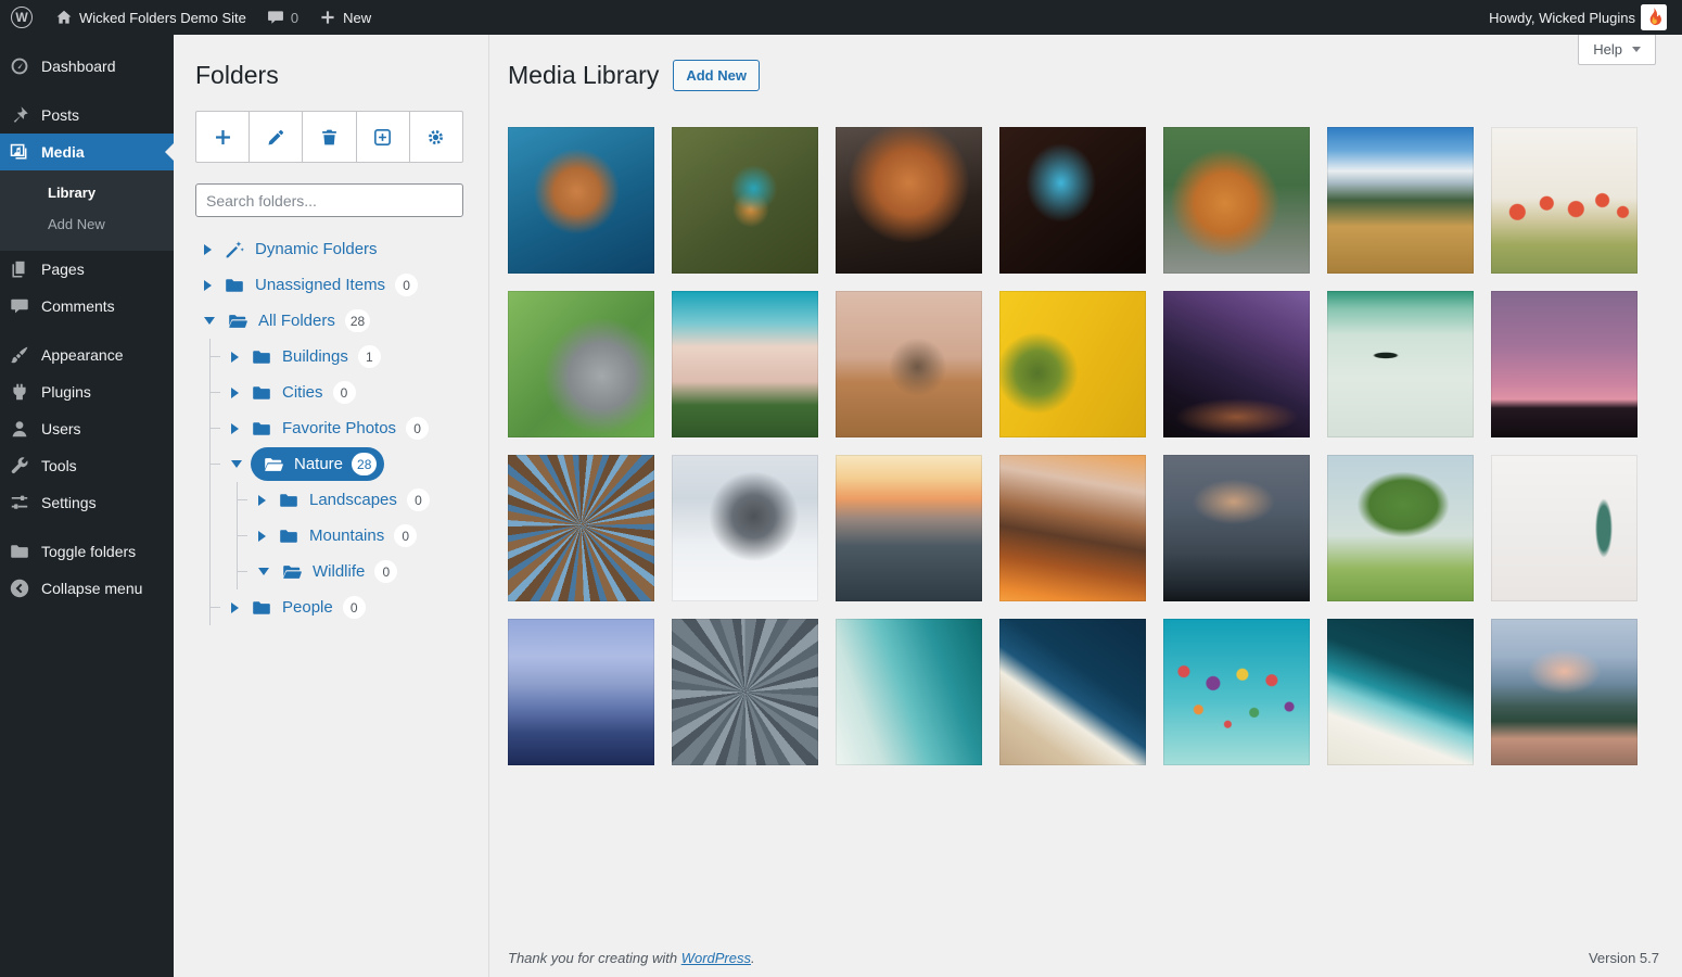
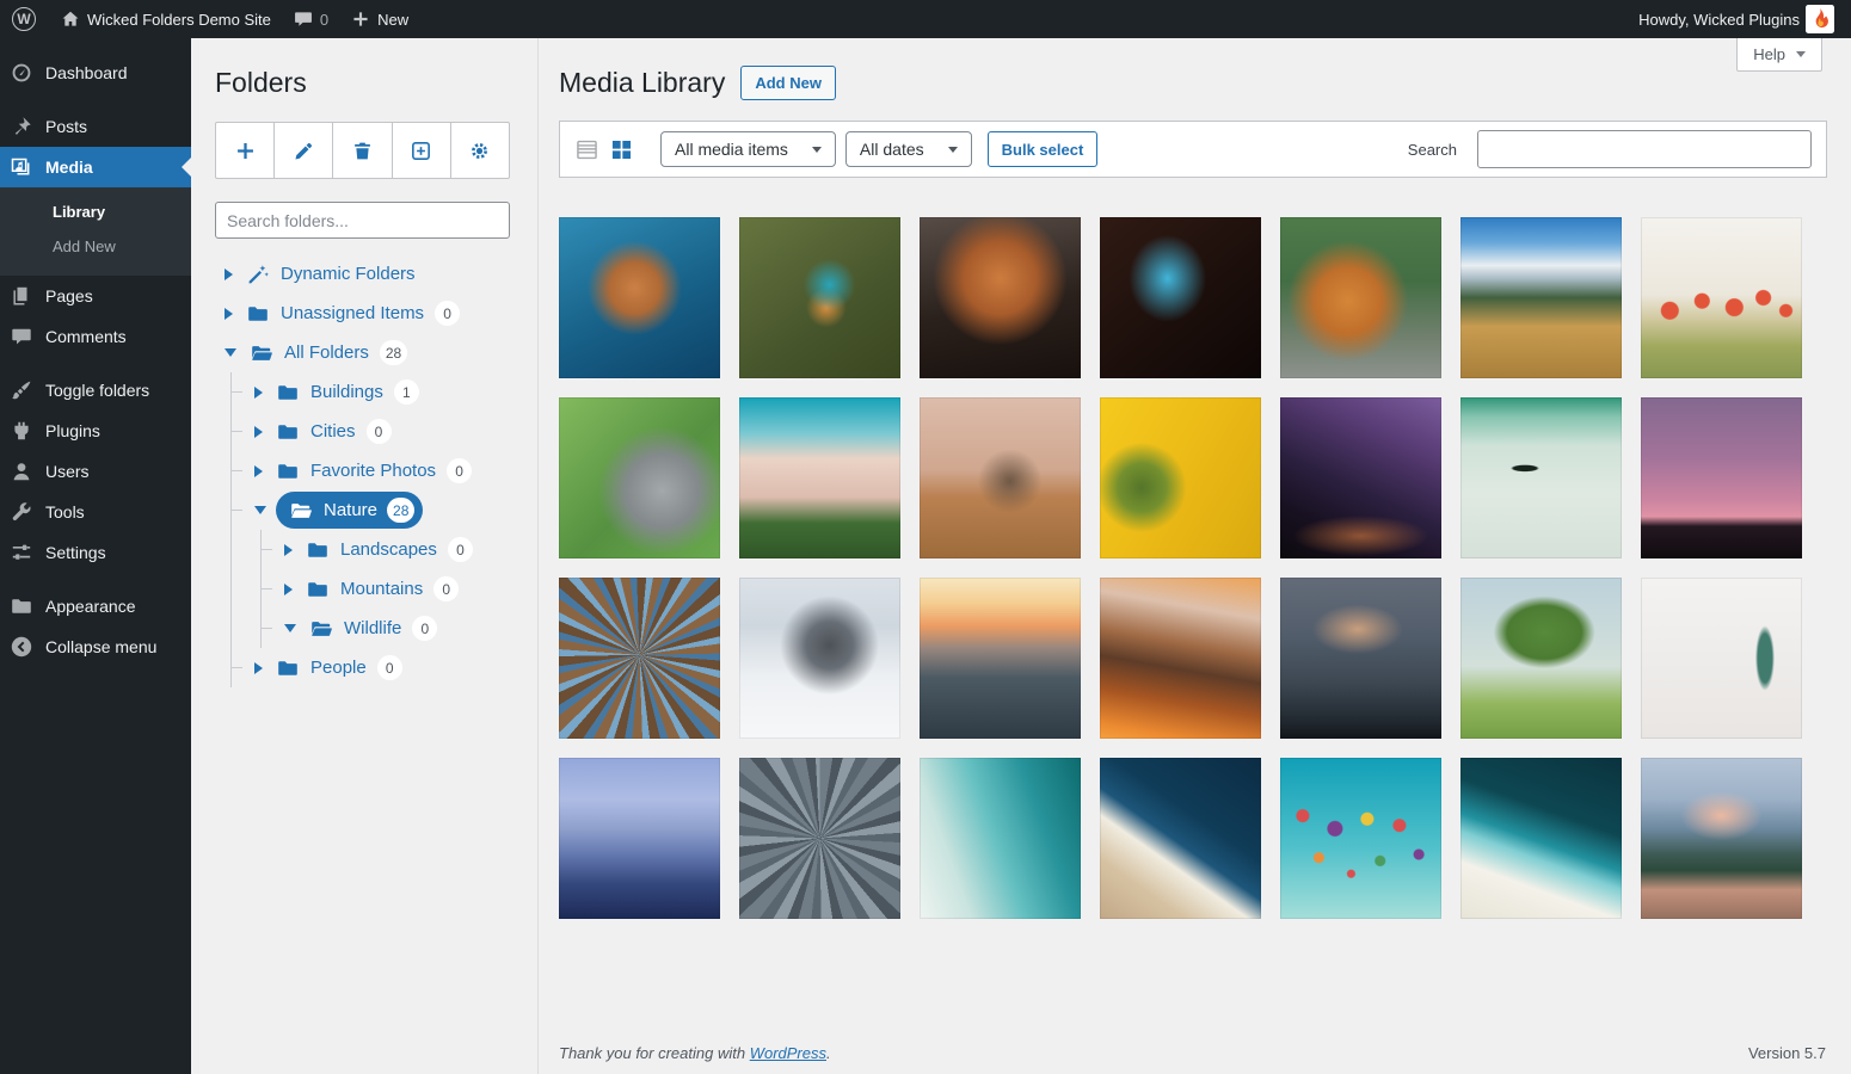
  W
  Wicked Folders Demo Site
  0
  New
  Howdy, Wicked Plugins
  Dashboard
  Posts
  Media
  Library
  Add New
  Pages
  Comments
- Appearance
+ Toggle folders
  Plugins
  Users
  Tools
  Settings
- Toggle folders
+ Appearance
  Collapse menu
  Folders
  Search folders...
  Dynamic Folders
  Unassigned Items
  0
  All Folders
  28
  Buildings
  1
  Cities
  0
  Favorite Photos
  0
  Nature
  28
  Landscapes
  0
  Mountains
  0
  Wildlife
  0
  People
  0
  Help
  Media Library
  Add New
+ All media items
+ All dates
+ Bulk select
+ Search
  Thank you for creating with WordPress.
  Version 5.7
